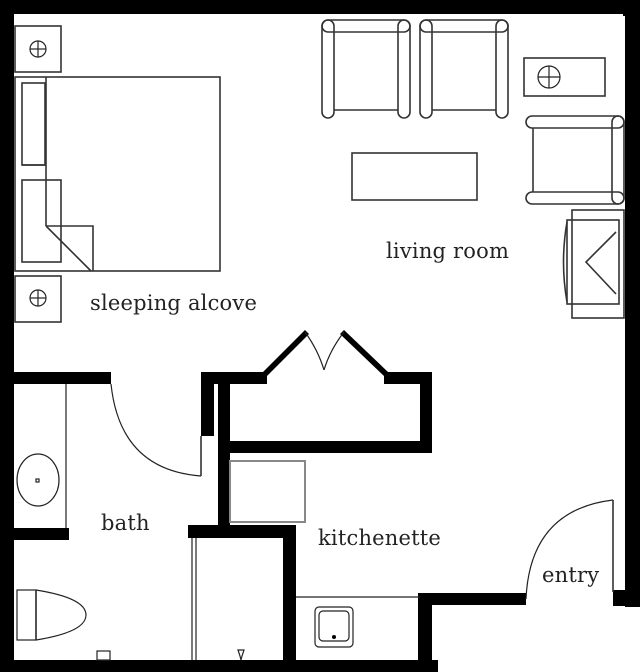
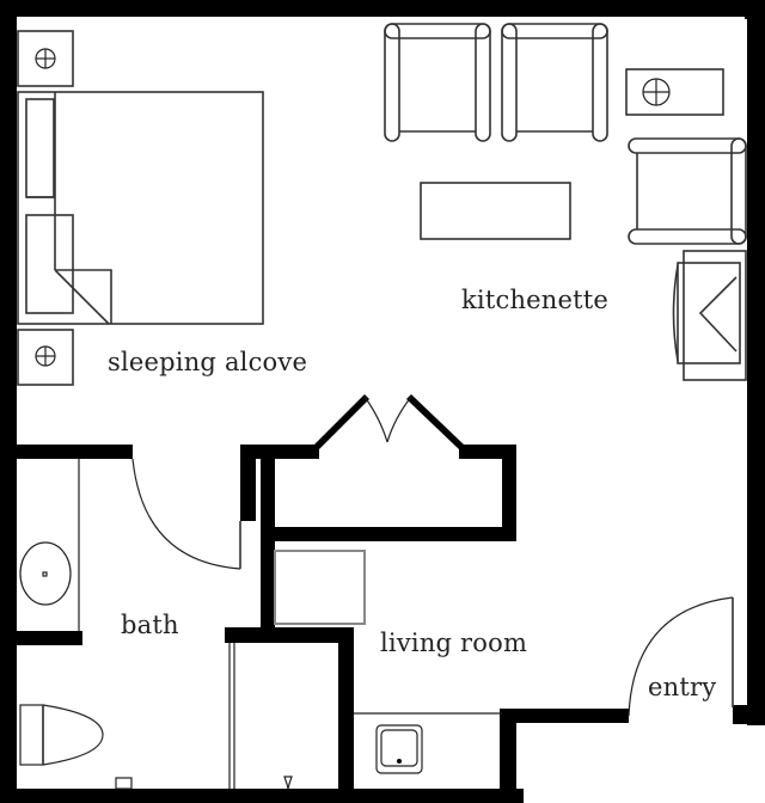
  sleeping alcove
- living room
+ kitchenette
  bath
- kitchenette
+ living room
  entry
